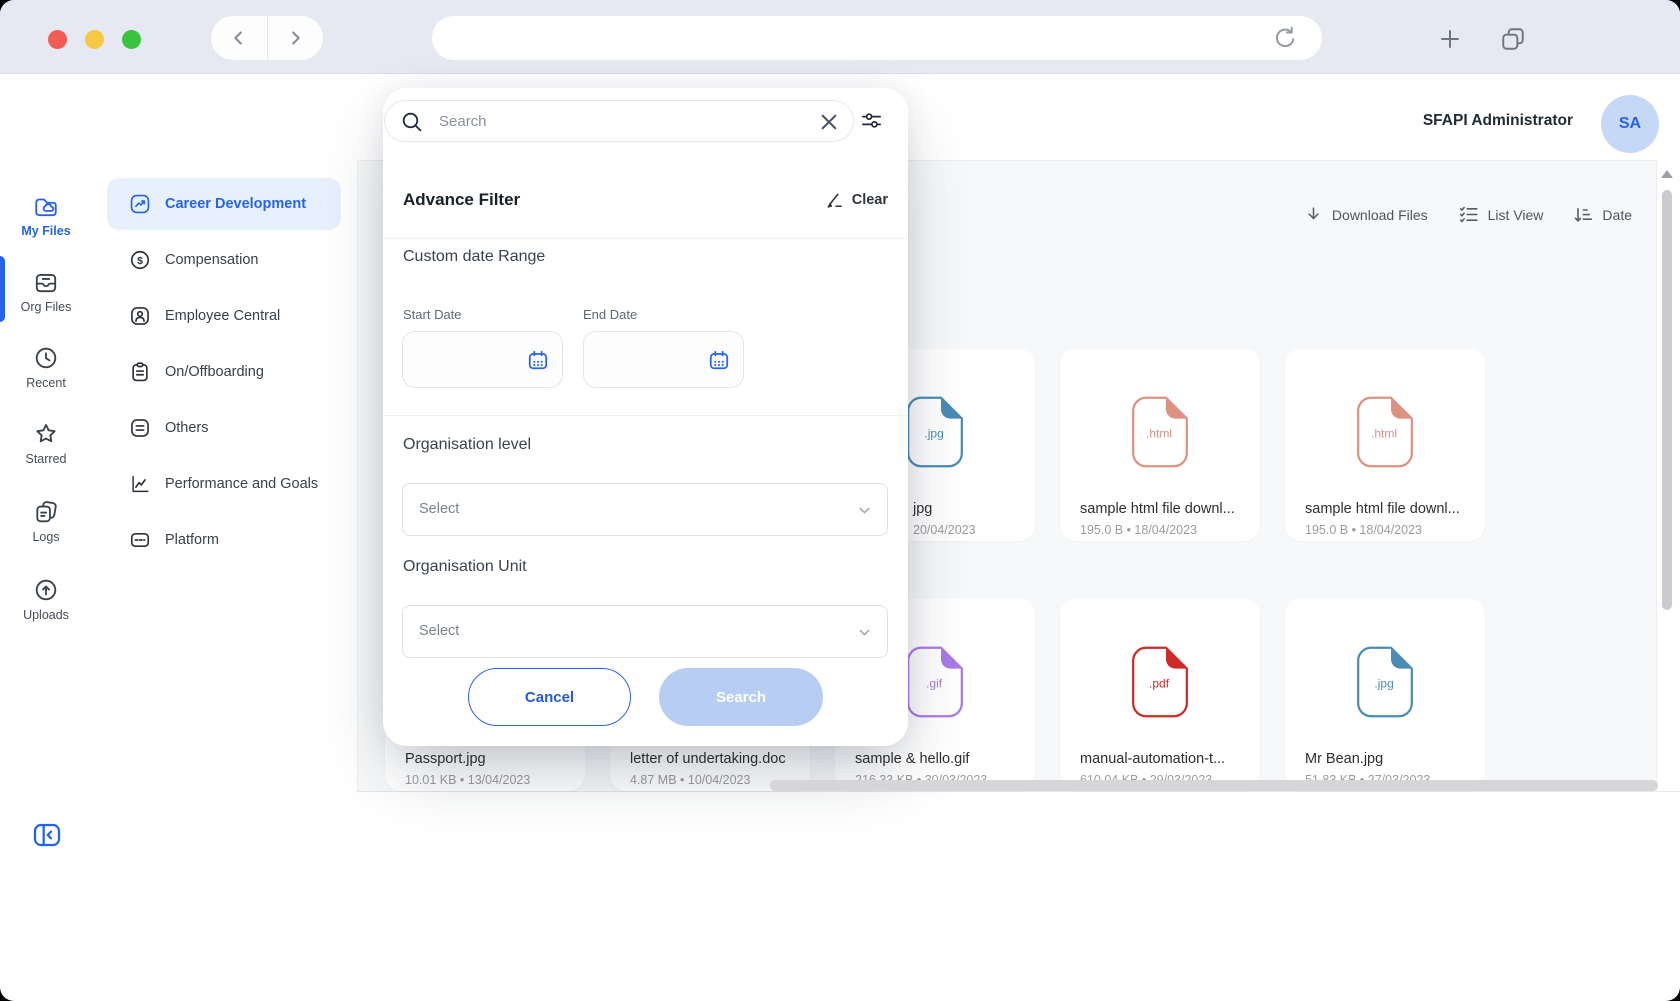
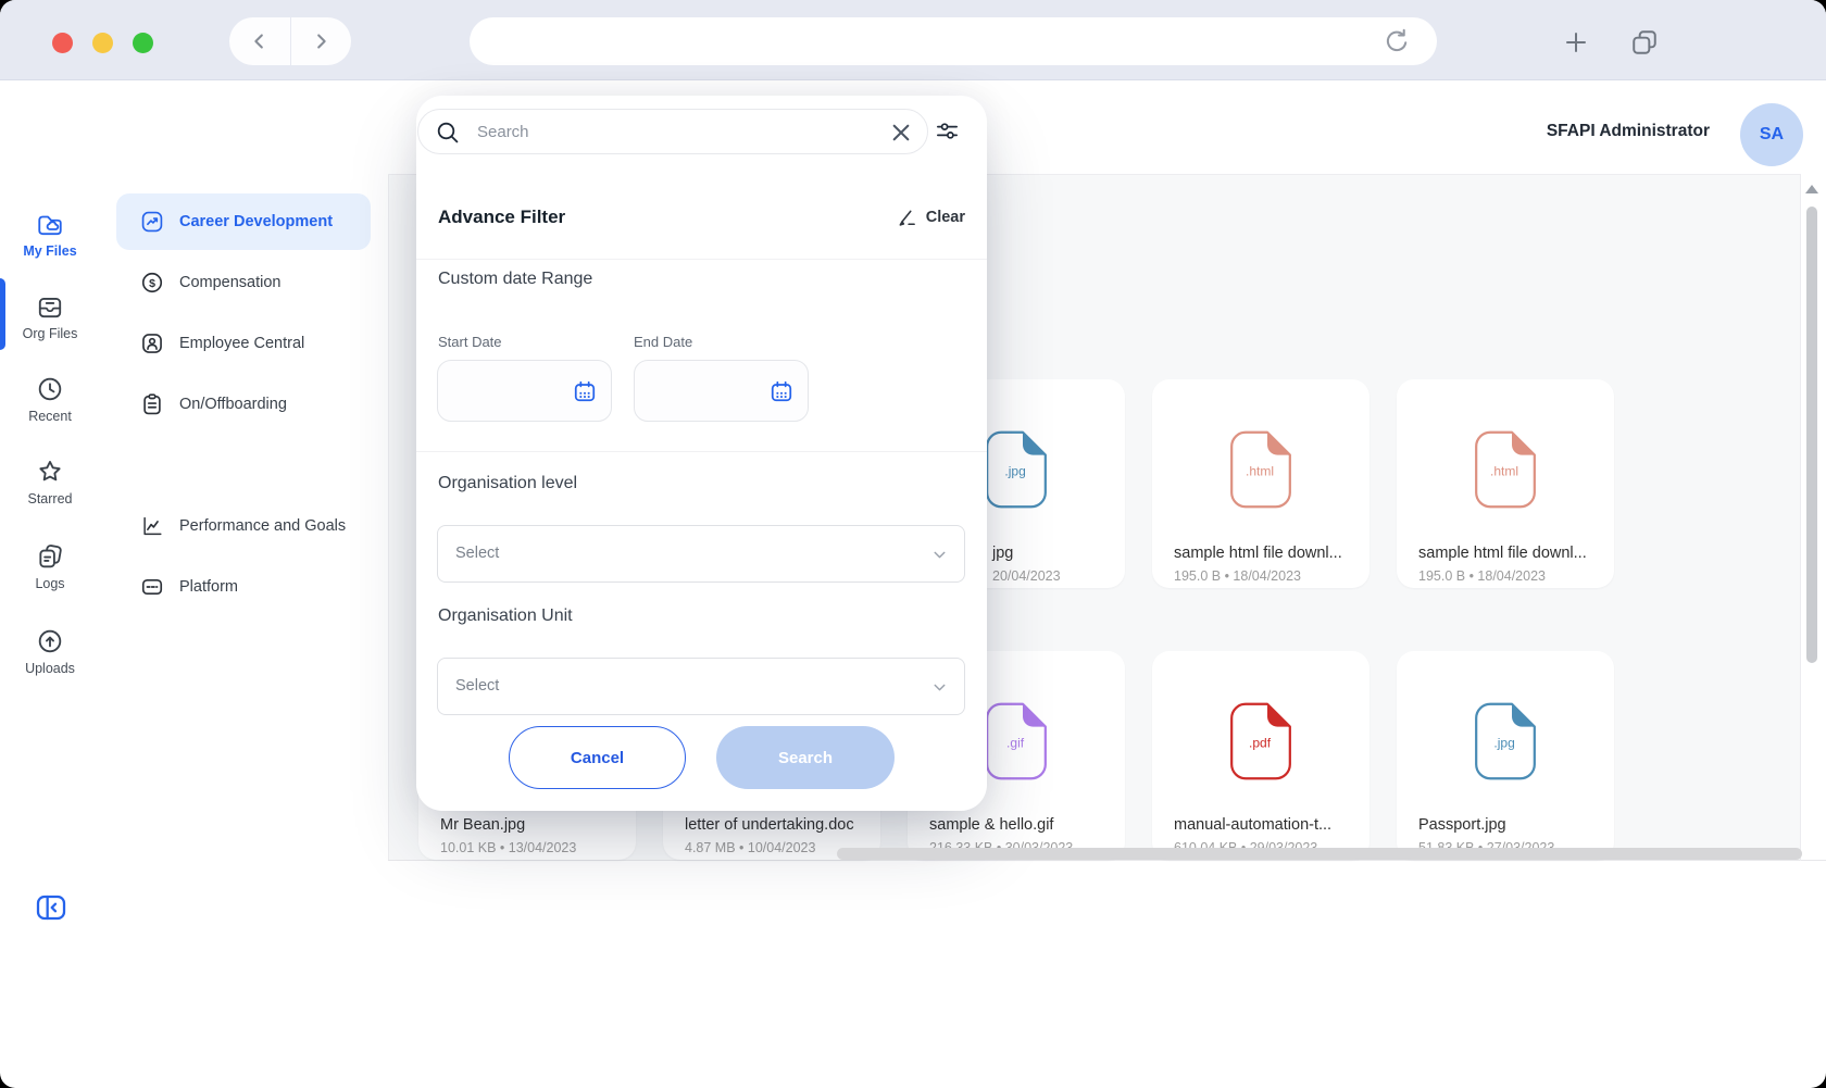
  .jpg
  jpg
  20/04/2023
  .html
  sample html file downl...
  195.0 B • 18/04/2023
  .html
  sample html file downl...
  195.0 B • 18/04/2023
- Passport.jpg
+ Mr Bean.jpg
  10.01 KB • 13/04/2023
  letter of undertaking.doc
  4.87 MB • 10/04/2023
  .gif
  sample & hello.gif
  .pdf
  manual-automation-t...
  .jpg
- Mr Bean.jpg
+ Passport.jpg
- Download Files
- List View
- Date
  My Files
  Org Files
  Recent
  Starred
  Logs
  Uploads
  Career Development
  $
  Compensation
  Employee Central
  On/Offboarding
- Others
  Performance and Goals
  Platform
  SFAPI Administrator
  SA
  Search
  Advance Filter
  Clear
  Custom date Range
  Start Date
  End Date
  Organisation level
  Select
  Organisation Unit
  Select
  Cancel
  Search
